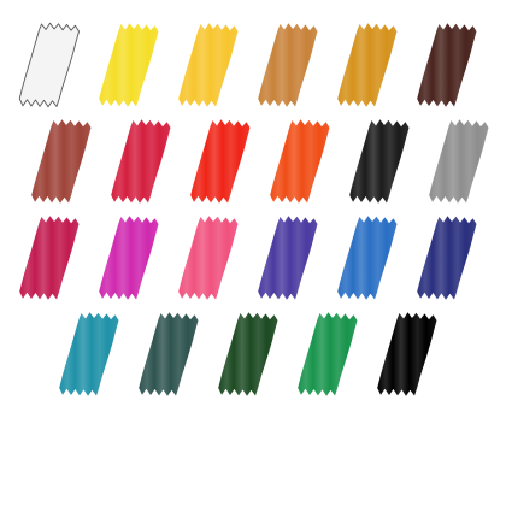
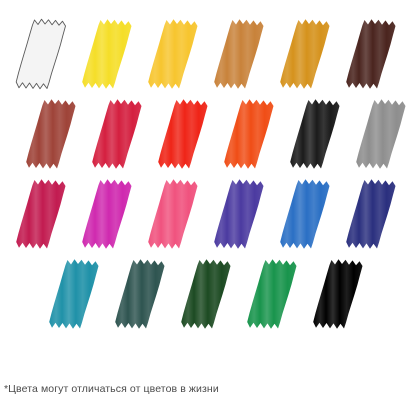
+ *Цвета могут отличаться от цветов в жизни
